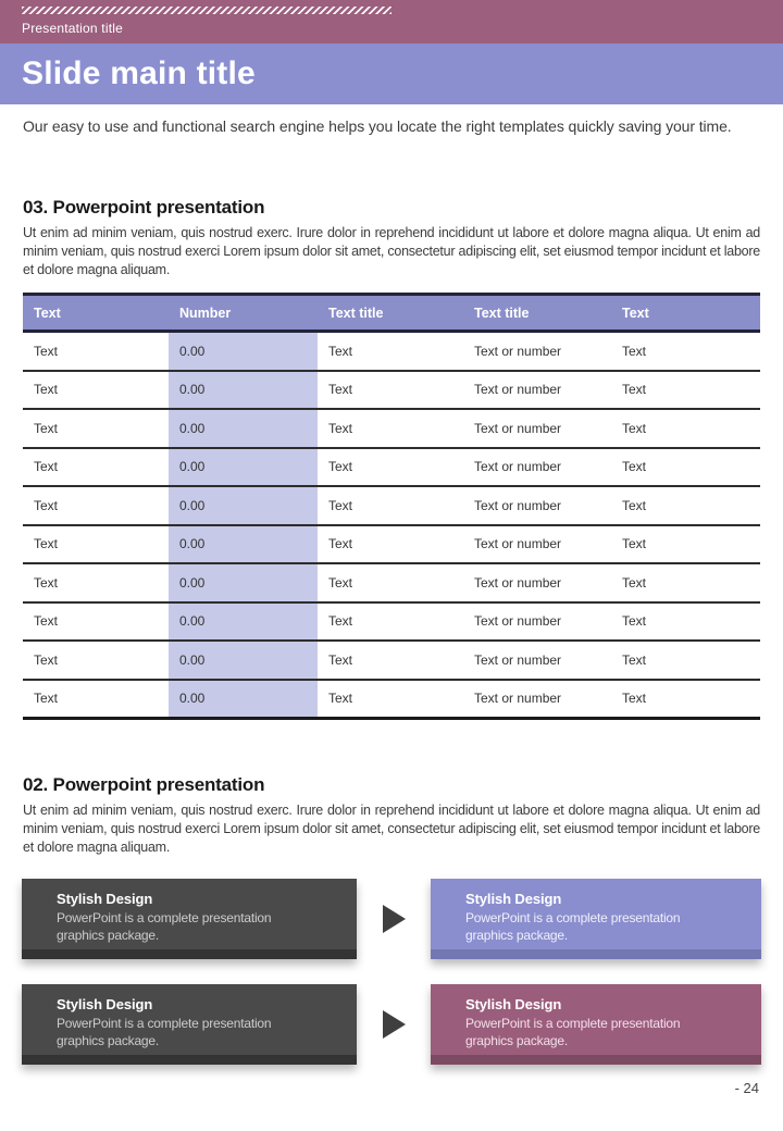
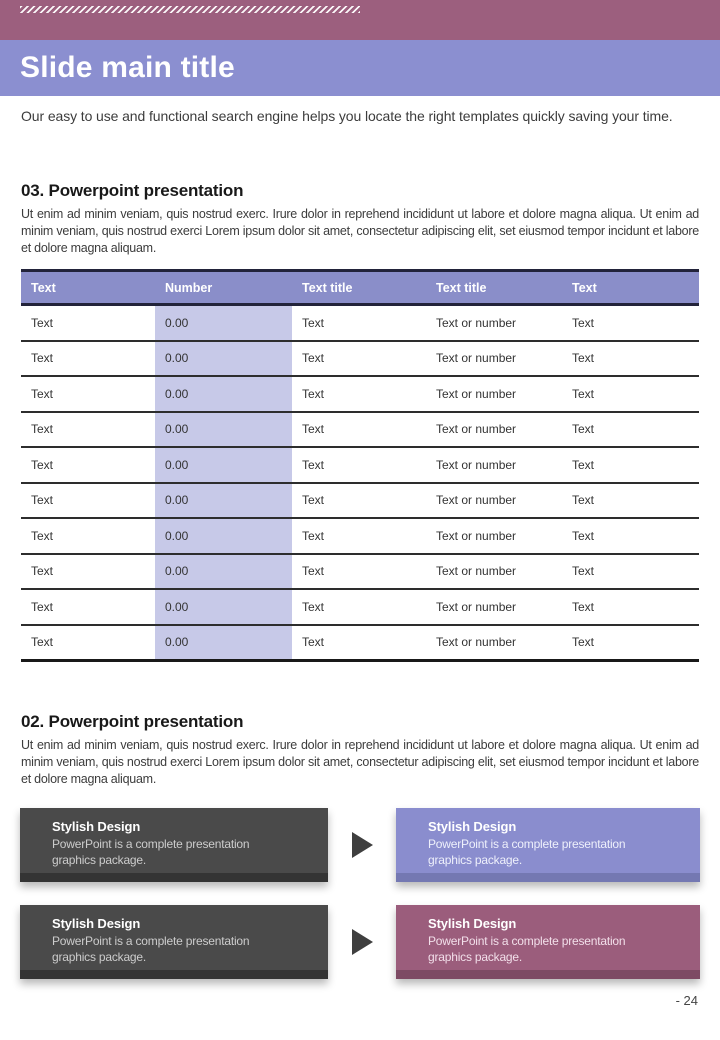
- Presentation title
  Slide main title
  Our easy to use and functional search engine helps you locate the right templates quickly saving your time.
  03. Powerpoint presentation
  Ut enim ad minim veniam, quis nostrud exerc. Irure dolor in reprehend incididunt ut labore et dolore magna aliqua. Ut enim ad minim veniam, quis nostrud exerci Lorem ipsum dolor sit amet, consectetur adipiscing elit, set eiusmod tempor incidunt et labore et dolore magna aliquam.
  Text
  Number
  Text title
  Text title
  Text
  Text
  0.00
  Text
  Text or number
  Text
  Text
  0.00
  Text
  Text or number
  Text
  Text
  0.00
  Text
  Text or number
  Text
  Text
  0.00
  Text
  Text or number
  Text
  Text
  0.00
  Text
  Text or number
  Text
  Text
  0.00
  Text
  Text or number
  Text
  Text
  0.00
  Text
  Text or number
  Text
  Text
  0.00
  Text
  Text or number
  Text
  Text
  0.00
  Text
  Text or number
  Text
  Text
  0.00
  Text
  Text or number
  Text
  02. Powerpoint presentation
  Ut enim ad minim veniam, quis nostrud exerc. Irure dolor in reprehend incididunt ut labore et dolore magna aliqua. Ut enim ad minim veniam, quis nostrud exerci Lorem ipsum dolor sit amet, consectetur adipiscing elit, set eiusmod tempor incidunt et labore et dolore magna aliquam.
  Stylish Design
  PowerPoint is a complete presentation graphics package.
  Stylish Design
  PowerPoint is a complete presentation graphics package.
  Stylish Design
  PowerPoint is a complete presentation graphics package.
  Stylish Design
  PowerPoint is a complete presentation graphics package.
  - 24
